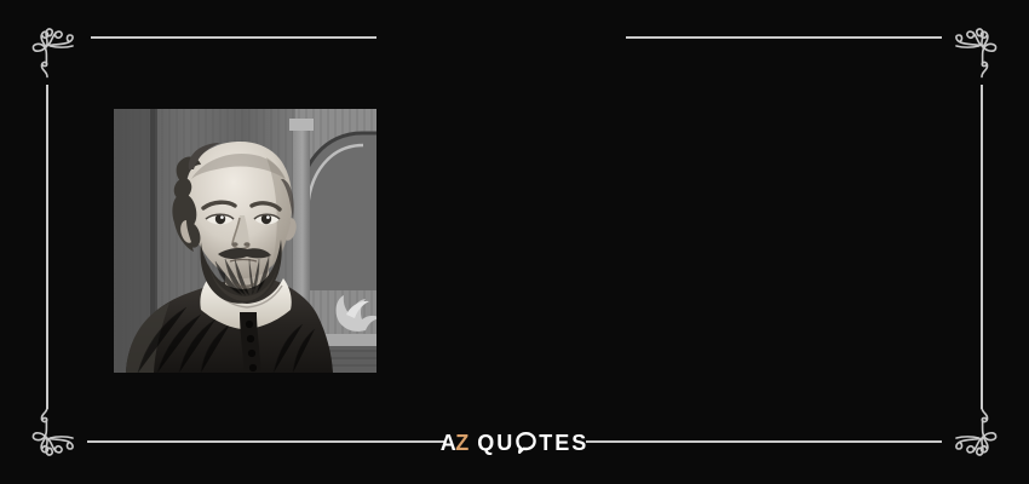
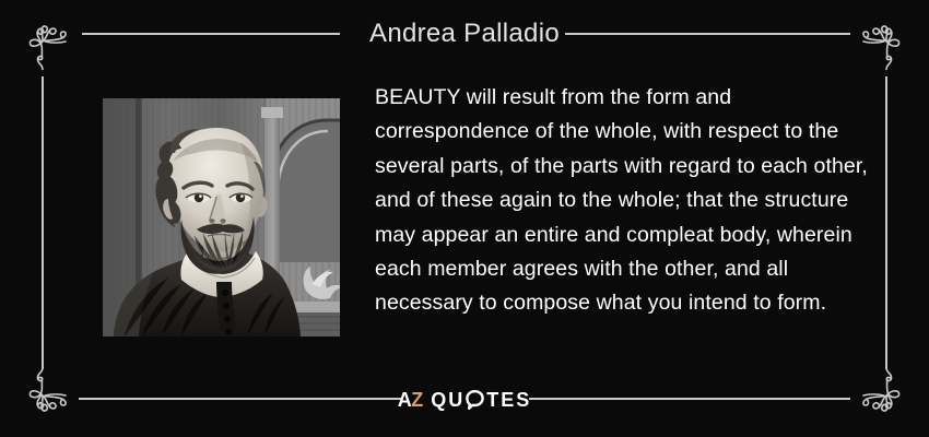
+ Andrea Palladio
+ BEAUTY will result from the form and correspondence of the whole, with respect to the several parts, of the parts with regard to each other, and of these again to the whole; that the structure may appear an entire and compleat body, wherein each member agrees with the other, and all necessary to compose what you intend to form.
  AZ QU TES
